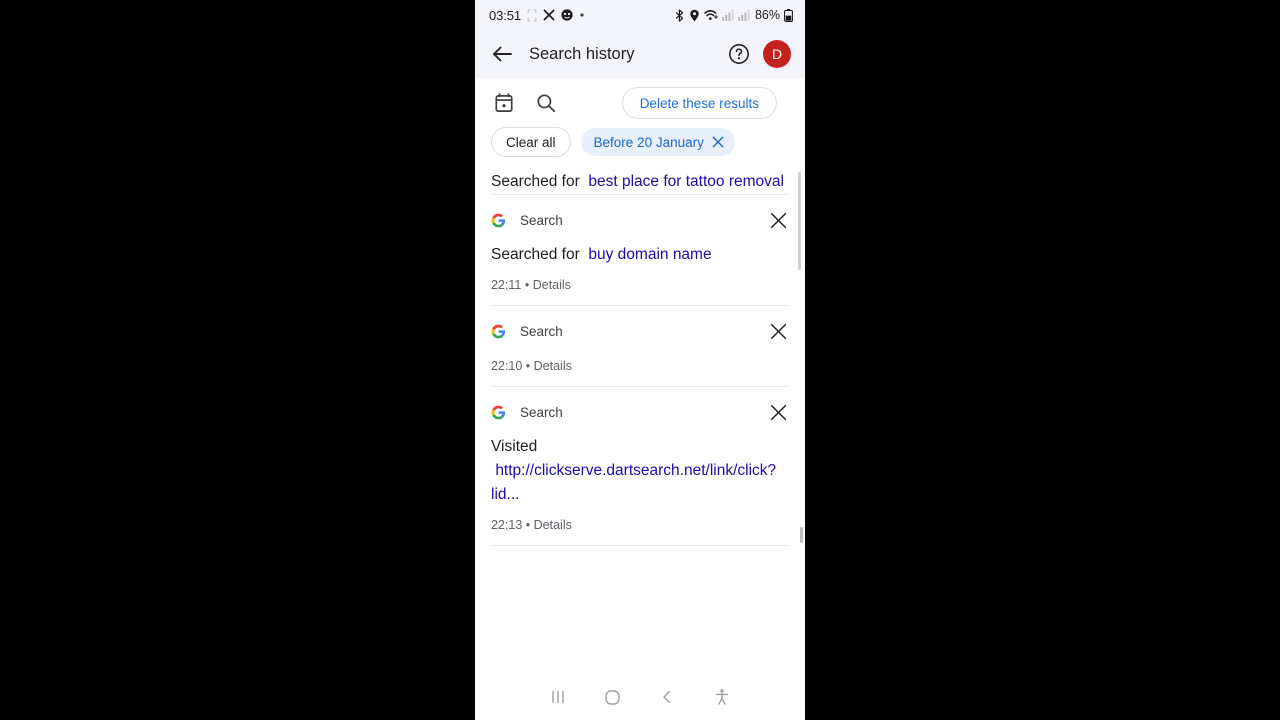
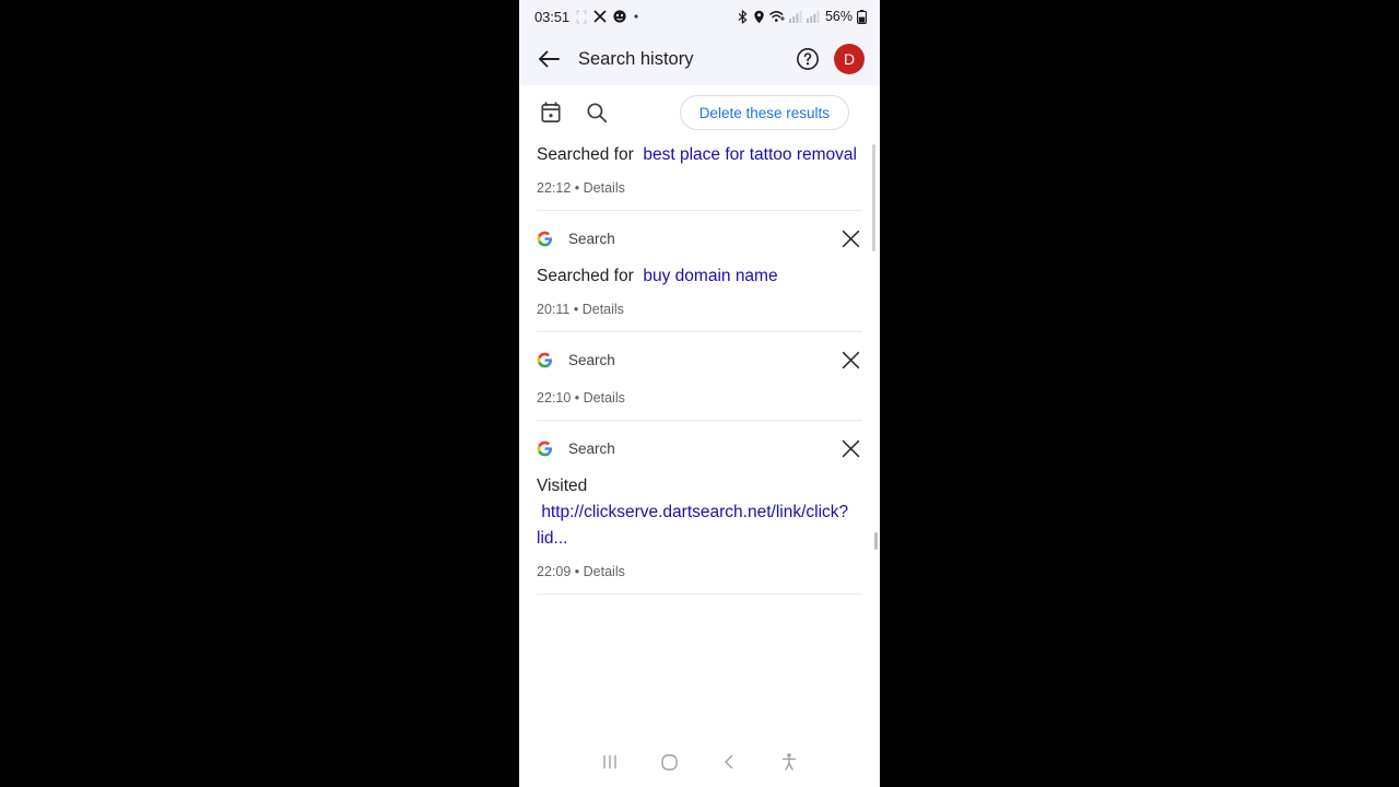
  03:51
- 86%
+ 56%
  Search history
  D
  Delete these results
- Clear all
- Before 20 January
  Searched for best place for tattoo removal
+ 22:12 • Details
  Search
  Searched for buy domain name
- 22:11 • Details
+ 20:11 • Details
  Search
  22:10 • Details
  Search
  Visited http://clickserve.dartsearch.net/link/click?lid...
- 22:13 • Details
+ 22:09 • Details
